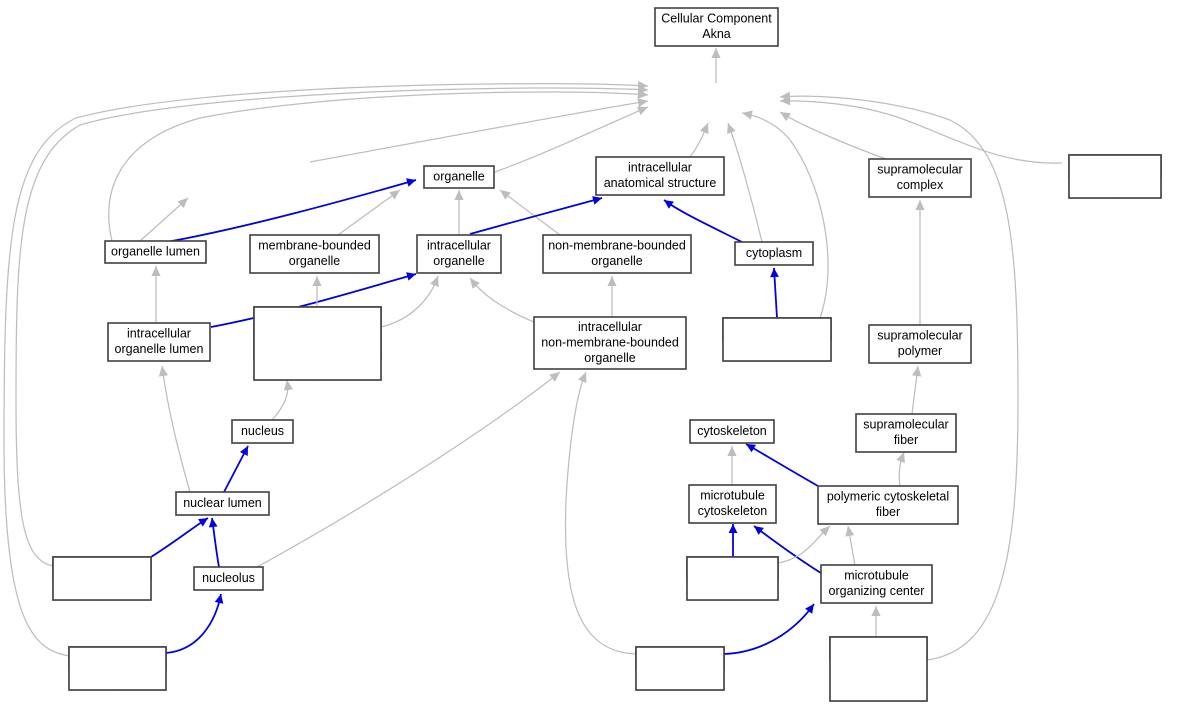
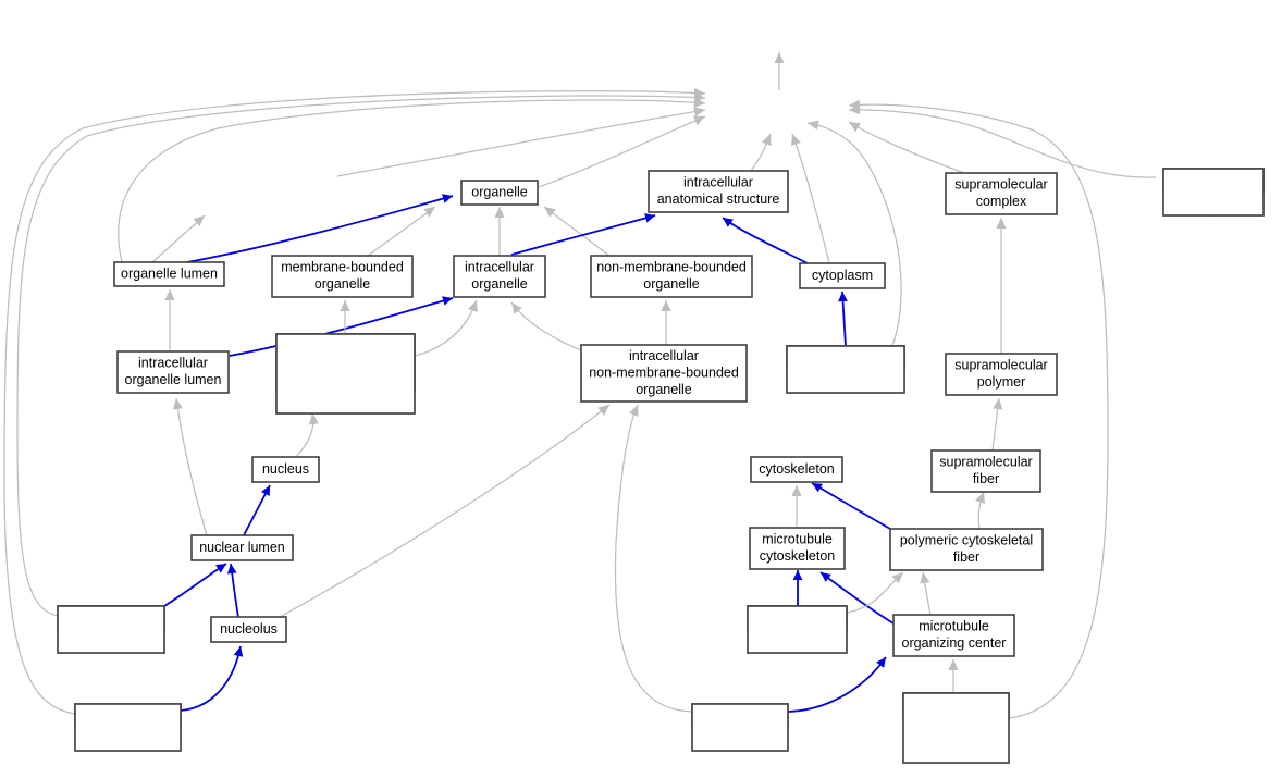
- Cellular Component
- Akna
  organelle
  intracellular
  anatomical structure
  supramolecular
  complex
  organelle lumen
  membrane-bounded
  organelle
  intracellular
  organelle
  non-membrane-bounded
  organelle
  cytoplasm
  intracellular
  organelle lumen
  intracellular
  non-membrane-bounded
  organelle
  supramolecular
  polymer
  nucleus
  cytoskeleton
  supramolecular
  fiber
  nuclear lumen
  microtubule
  cytoskeleton
  polymeric cytoskeletal
  fiber
  nucleolus
  microtubule
  organizing center
